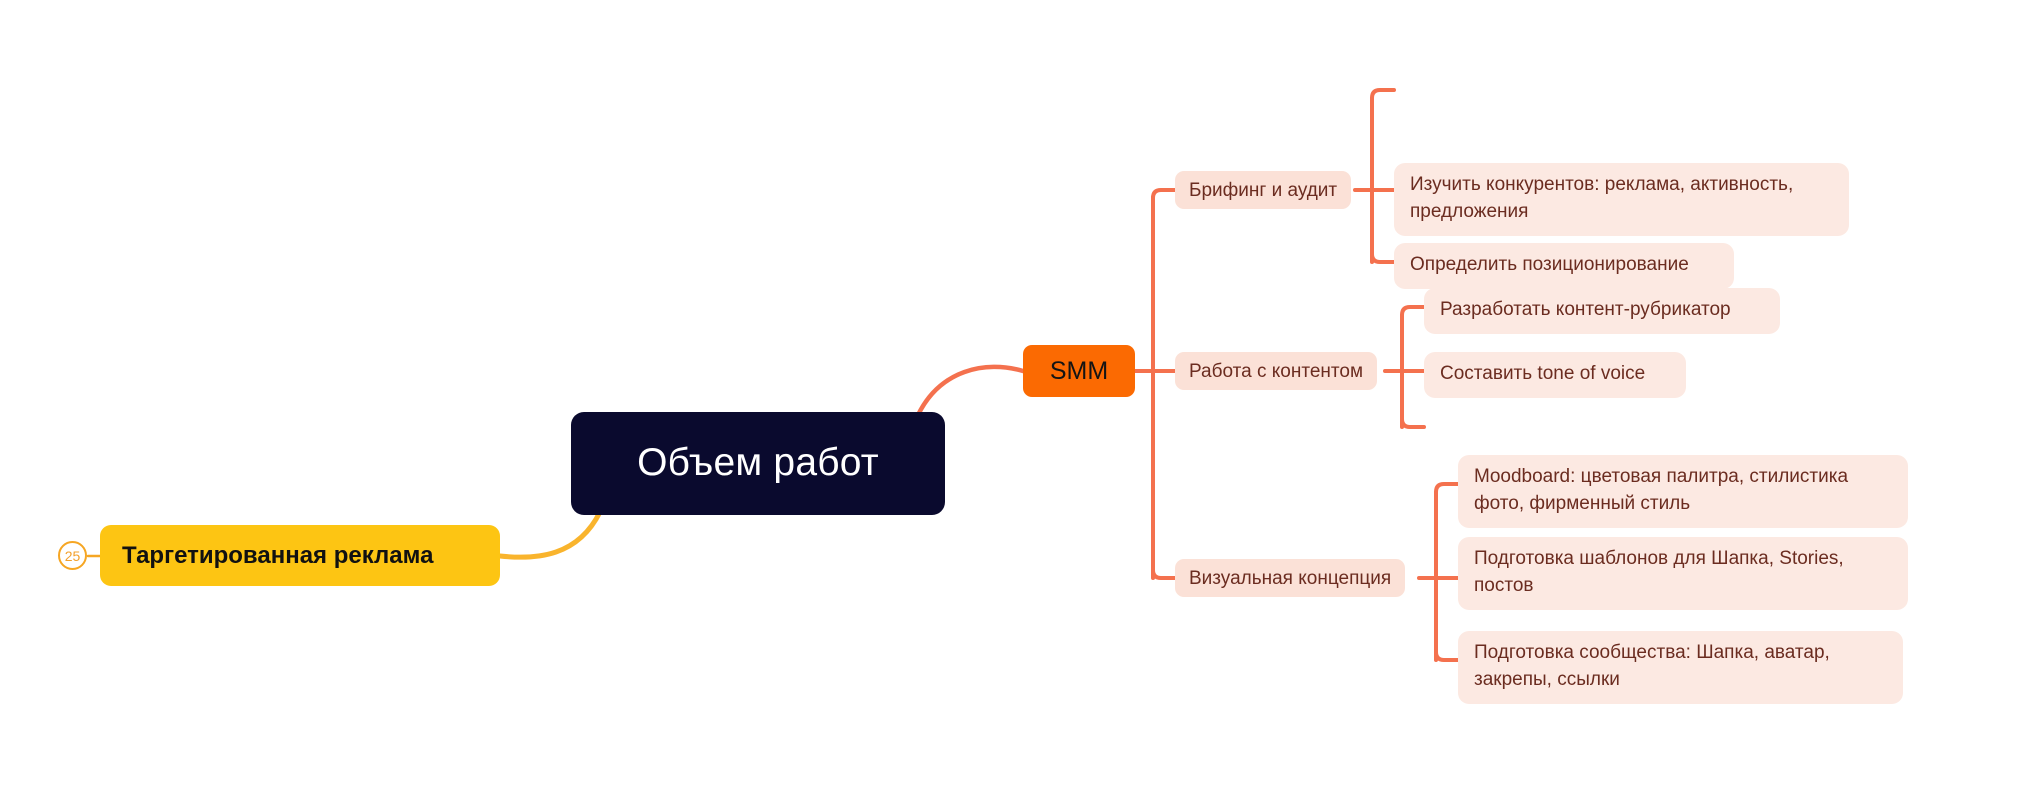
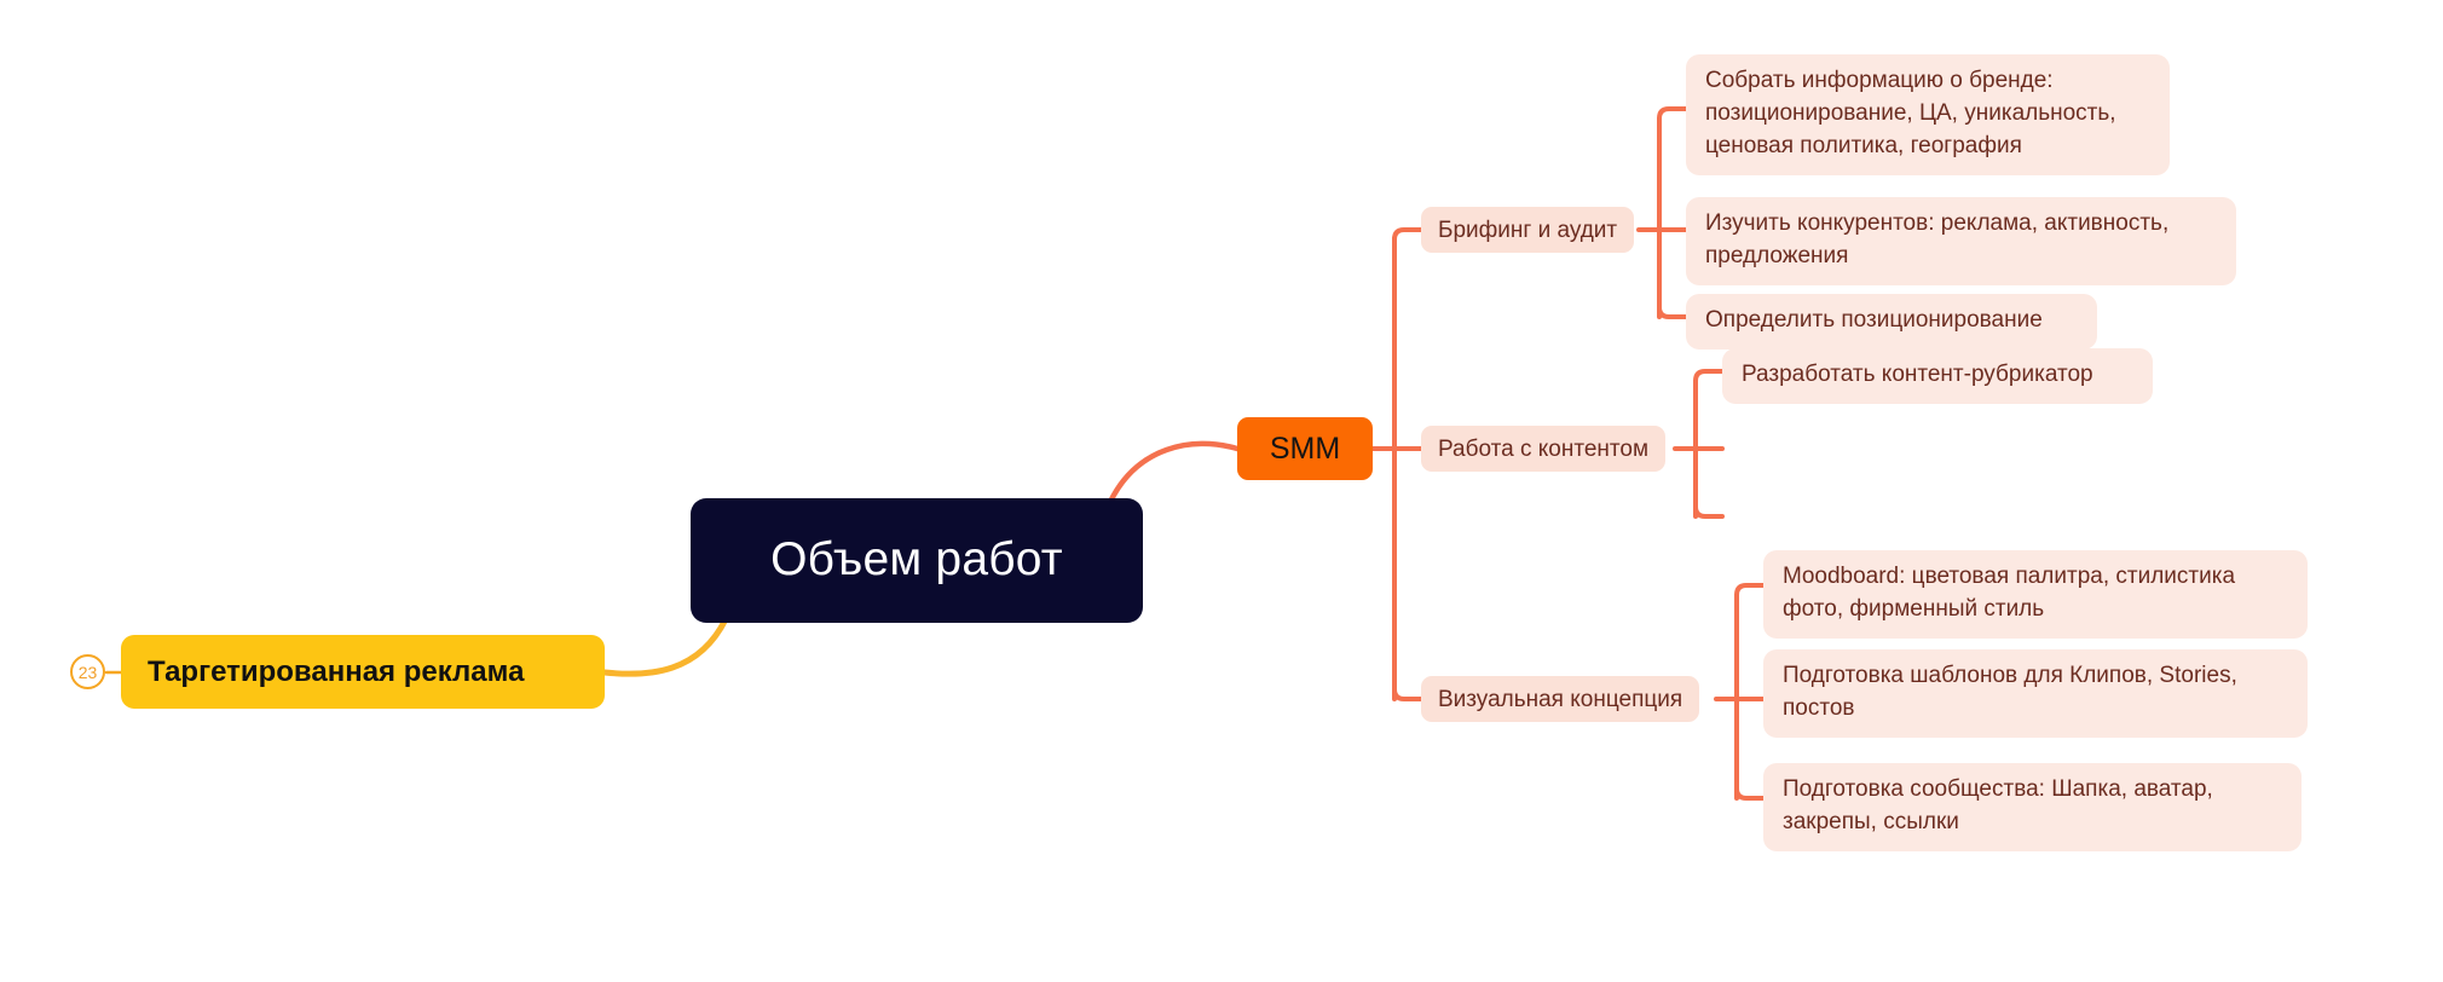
- 25
+ 23
  Таргетированная реклама
  Объем работ
  SMM
  Брифинг и аудит
+ Собрать информацию о бренде: позиционирование, ЦА, уникальность, ценовая политика, география
  Изучить конкурентов: реклама, активность, предложения
  Определить позиционирование
  Работа с контентом
  Разработать контент-рубрикатор
- Составить tone of voice
  Визуальная концепция
  Moodboard: цветовая палитра, стилистика фото, фирменный стиль
- Подготовка шаблонов для Шапка, Stories, постов
+ Подготовка шаблонов для Клипов, Stories, постов
  Подготовка сообщества: Шапка, аватар, закрепы, ссылки
